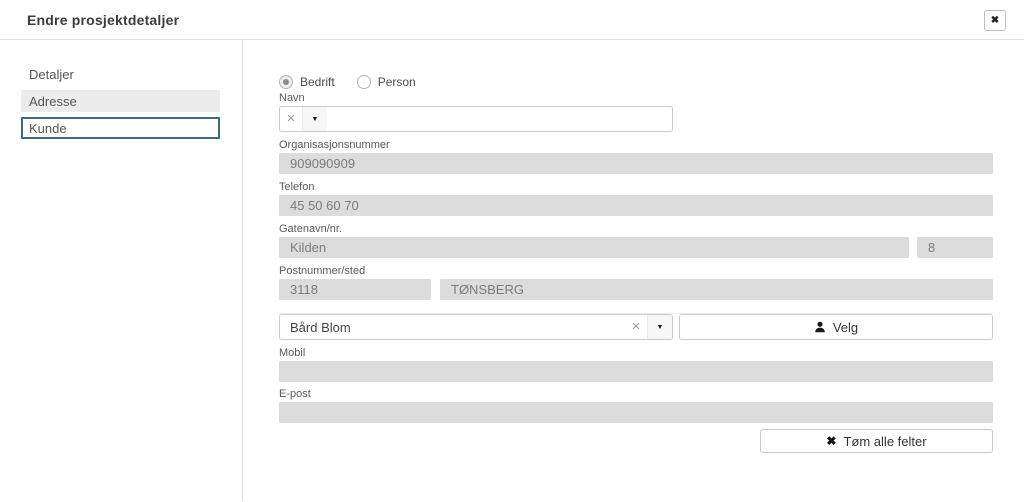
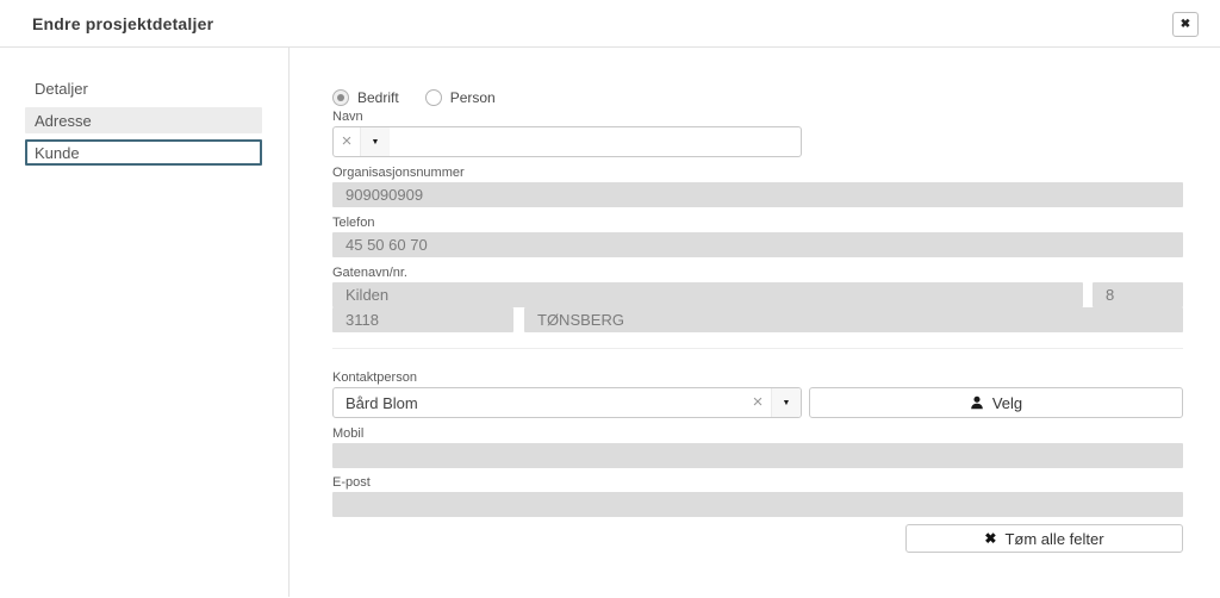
  Endre prosjektdetaljer
  ✖
  Detaljer
  Adresse
  Kunde
  Bedrift
  Person
  Navn
  ×
  Organisasjonsnummer
  909090909
  Telefon
  45 50 60 70
  Gatenavn/nr.
  Kilden
  8
- Postnummer/sted
  3118
  TØNSBERG
+ Kontaktperson
  Bård Blom
  ×
  Velg
  Mobil
  E-post
  ✖
  Tøm alle felter
